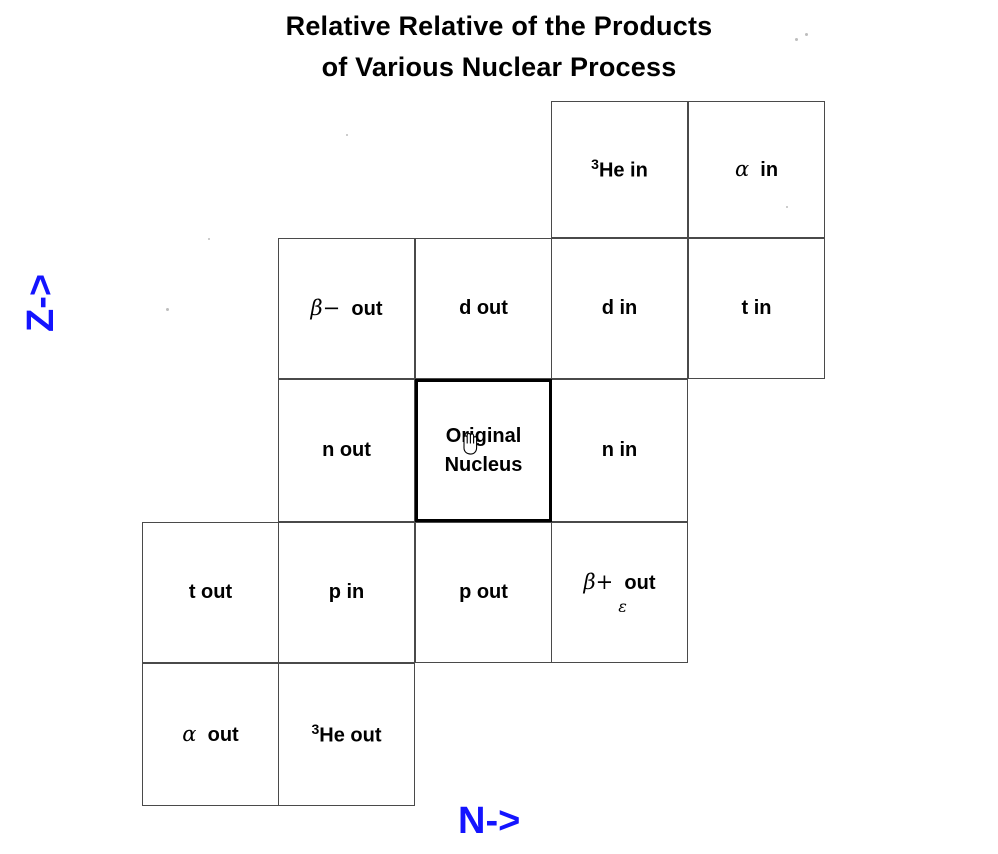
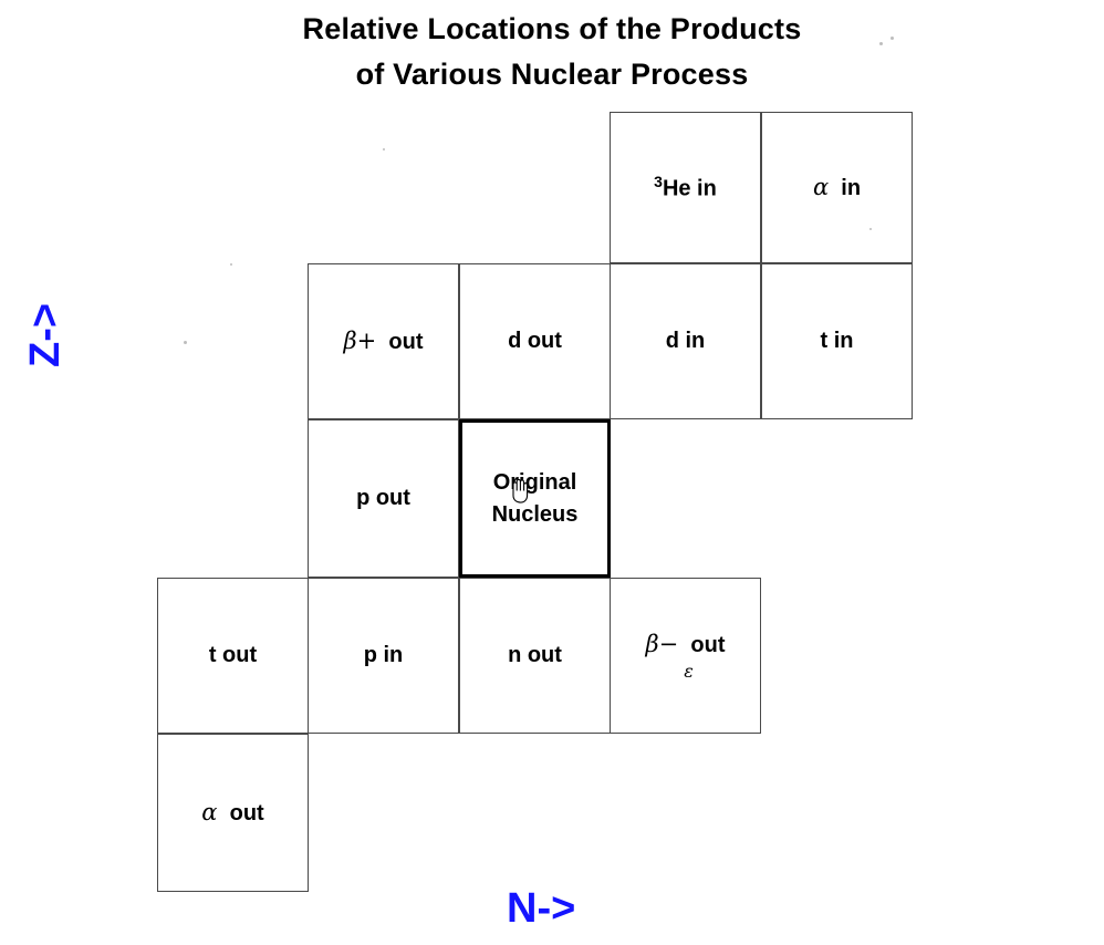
- Relative Relative of the Products
+ Relative Locations of the Products
  of Various Nuclear Process
  3He in
  α in
- β− out
+ β+ out
  d out
  d in
  t in
- n out
+ p out
  Oginal
  Nucleus
- n in
  t out
  p in
- p out
+ n out
- β+ out
+ β− out
  ε
  α out
- 3He out
  N->
